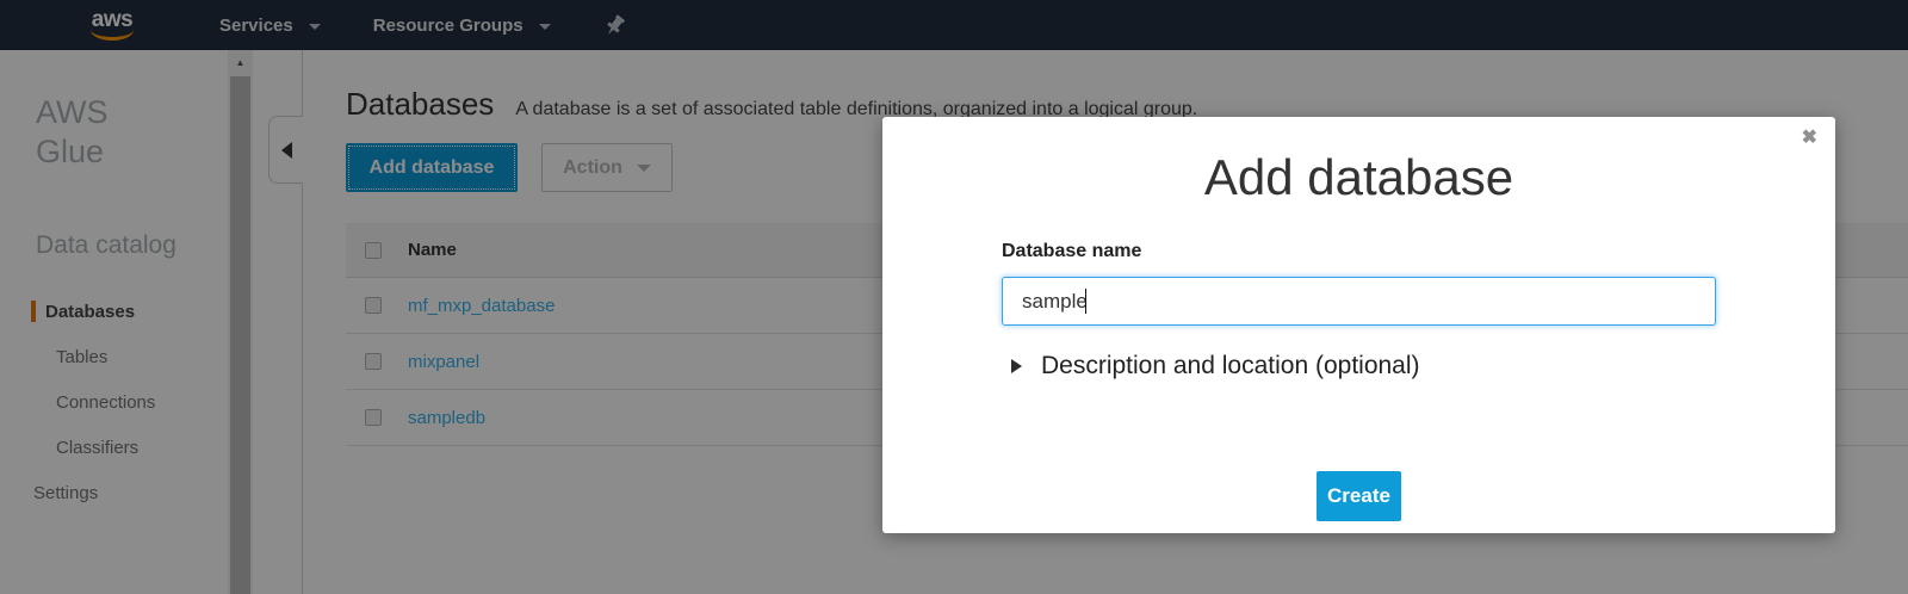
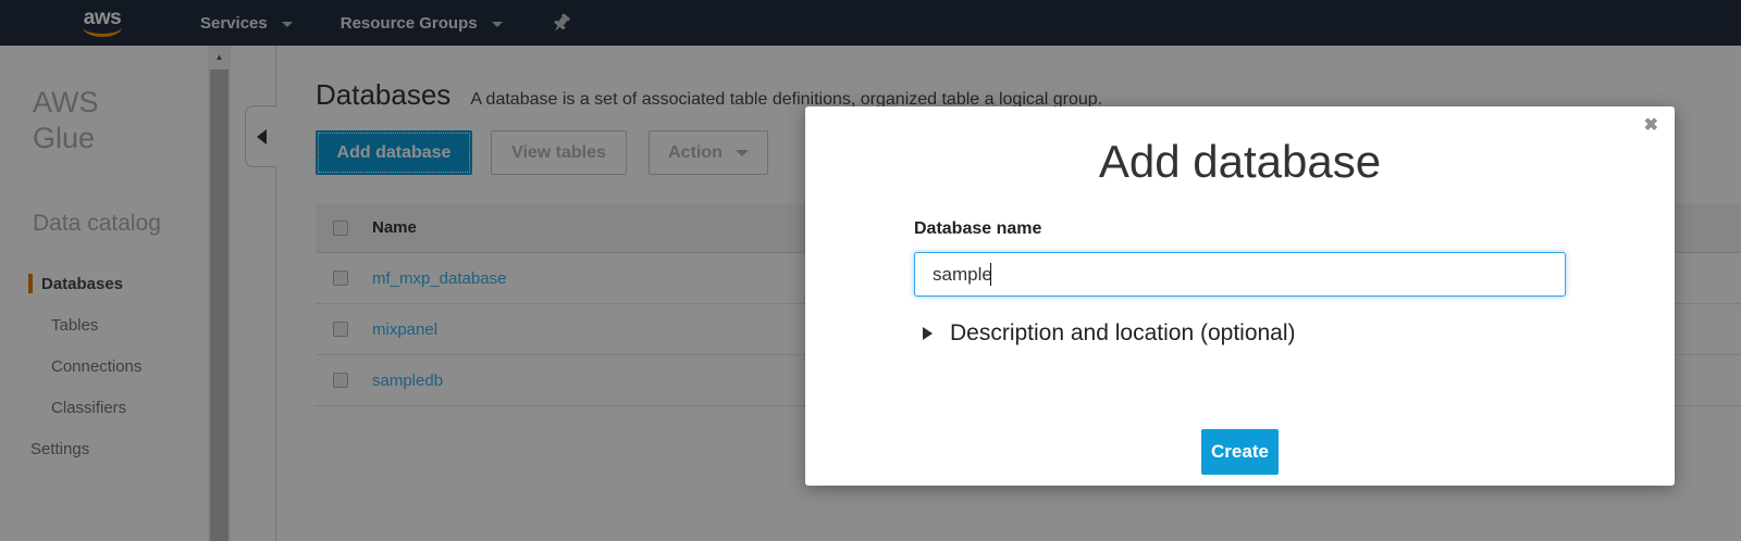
  aws
  Services
  Resource Groups
  AWS
  Glue
  Data catalog
  Databases
  Tables
  Connections
  Classifiers
  Settings
  ▲
  Databases
- A database is a set of associated table definitions, organized into a logical group.
+ A database is a set of associated table definitions, organized table a logical group.
  Add database
+ View tables
  Action
  Name
  mf_mxp_database
  mixpanel
  sampledb
  ✖
  Add database
  Database name
  sample
  Description and location (optional)
  Create
